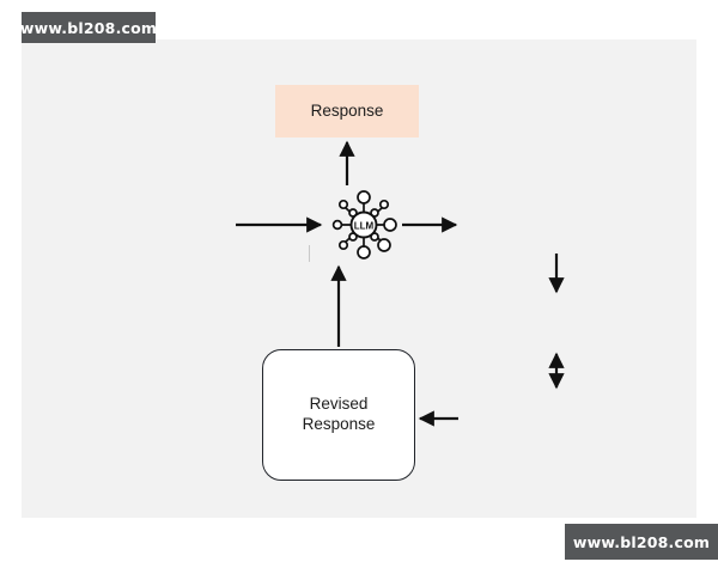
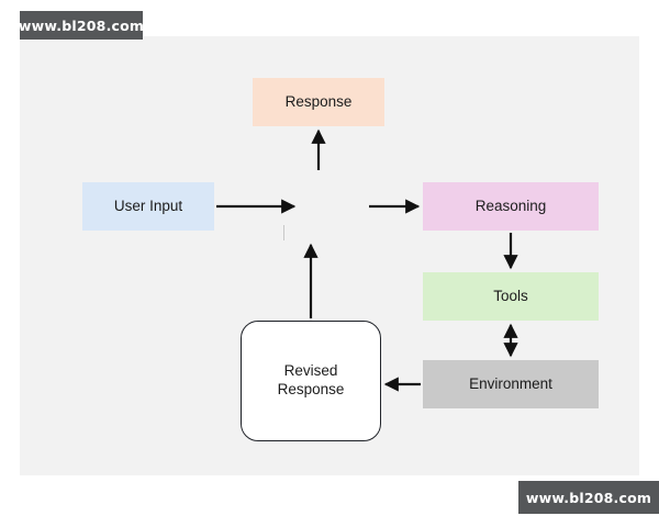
  Response
+ User Input
+ Reasoning
+ Tools
+ Environment
  Revised
  Response
- LLM
  www.bl208.com
  www.bl208.com
